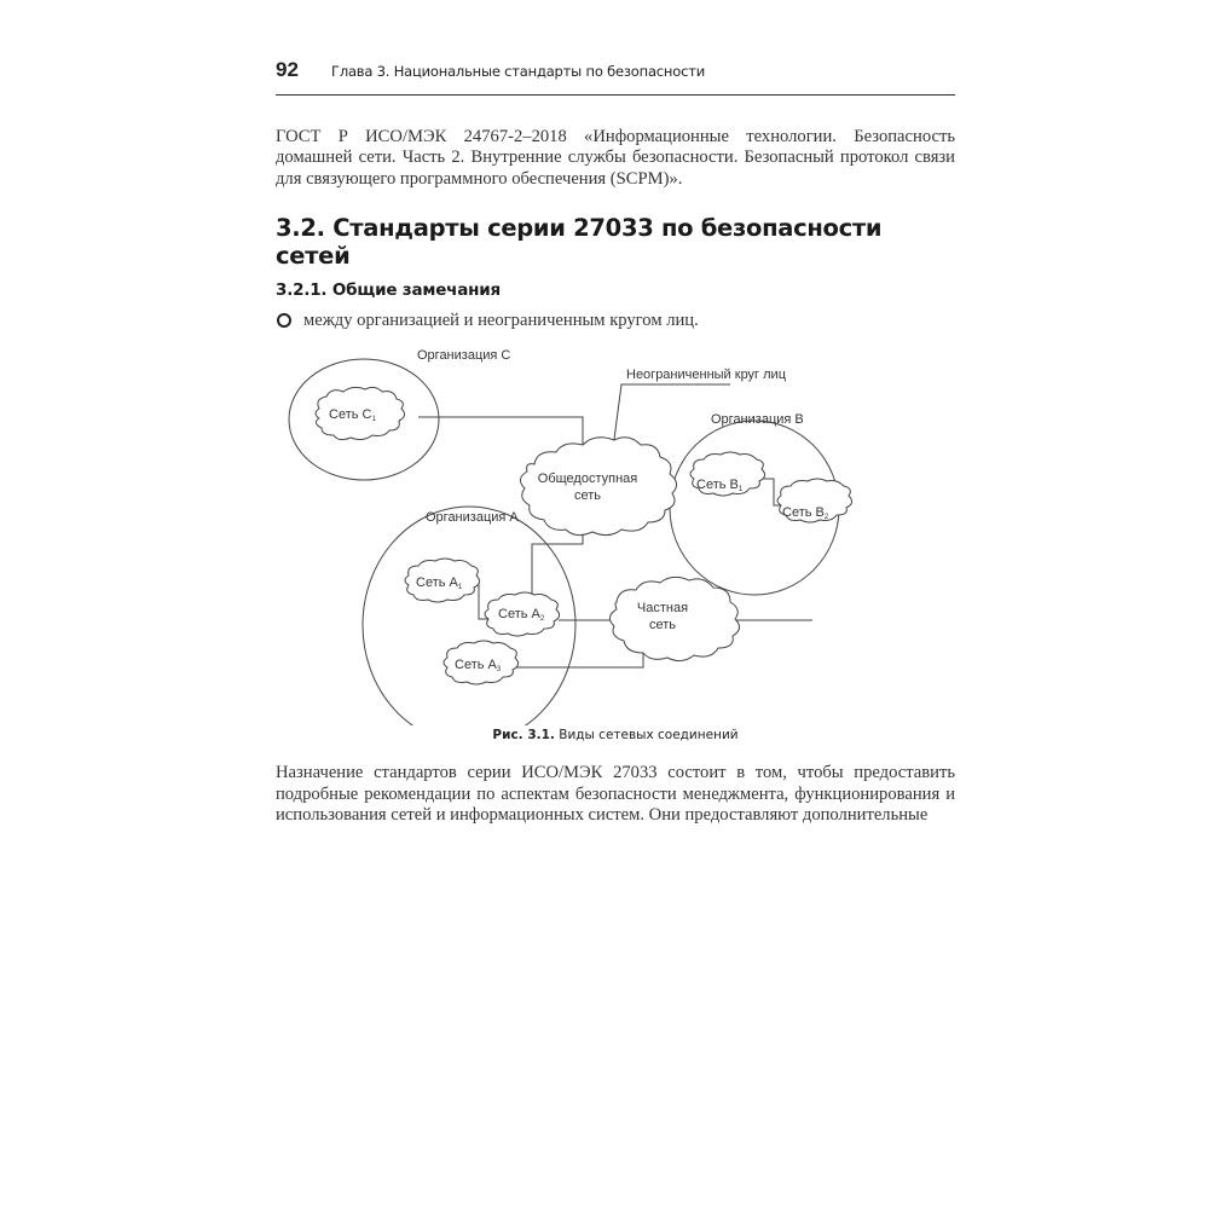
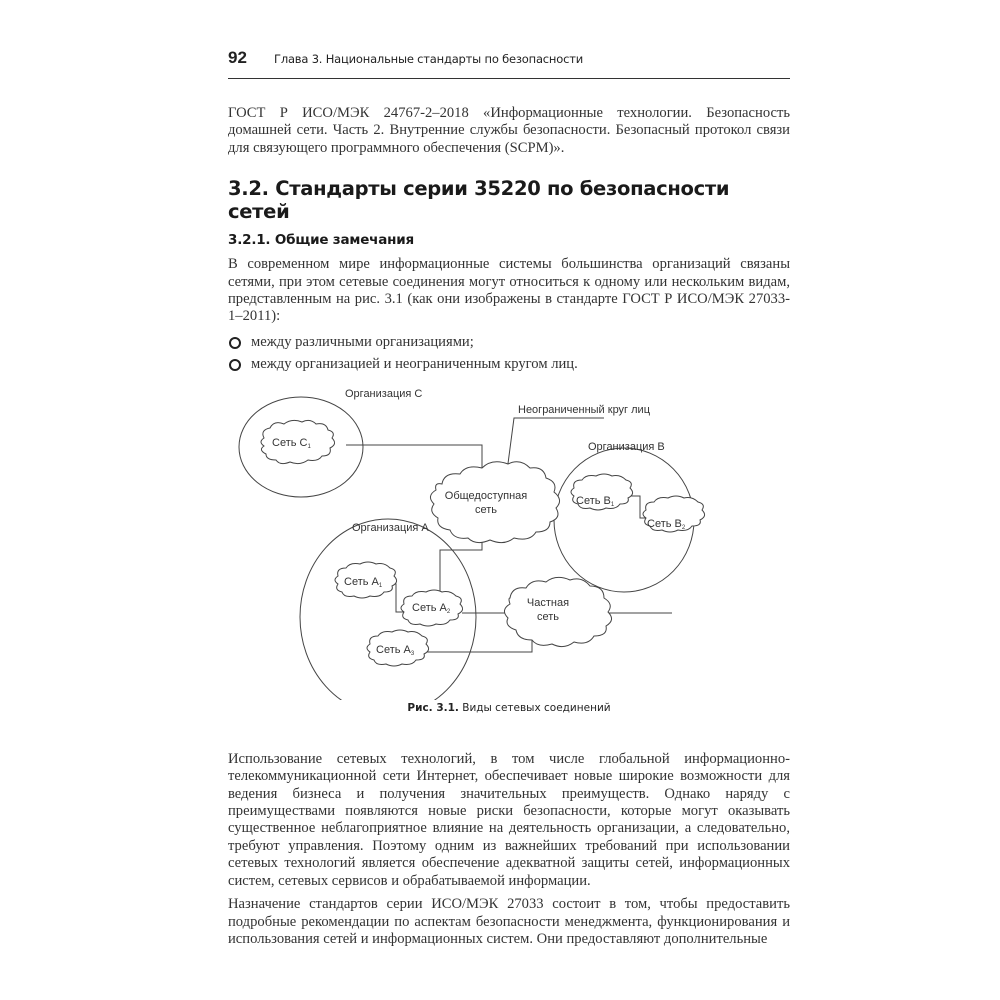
  92
  Глава 3. Национальные стандарты по безопасности
  ГОСТ Р ИСО/МЭК 24767-2–2018 «Информационные технологии. Безопасность домашней сети. Часть 2. Внутренние службы безопасности. Безопасный протокол связи для связующего программного обеспечения (SCPM)».
- 3.2. Стандарты серии 27033 по безопасности сетей
+ 3.2. Стандарты серии 35220 по безопасности сетей
  3.2.1. Общие замечания
+ В современном мире информационные системы большинства организаций связаны сетями, при этом сетевые соединения могут относиться к одному или нескольким видам, представленным на рис. 3.1 (как они изображены в стандарте ГОСТ Р ИСО/МЭК 27033-1–2011):
+ между различными организациями;
  между организацией и неограниченным кругом лиц.
  Организация С
  Неограниченный круг лиц
  Организация В
  Организация А
  Сеть C
  Общедоступная
  сеть
  Сеть B
  Сеть B
  Сеть A
  Сеть A
  Сеть A
  Частная
  сеть
  Рис. 3.1. Виды сетевых соединений
+ Использование сетевых технологий, в том числе глобальной информационно-телекоммуникационной сети Интернет, обеспечивает новые широкие возможности для ведения бизнеса и получения значительных преимуществ. Однако наряду с преимуществами появляются новые риски безопасности, которые могут оказывать существенное неблагоприятное влияние на деятельность организации, а следовательно, требуют управления. Поэтому одним из важнейших требований при использовании сетевых технологий является обеспечение адекватной защиты сетей, информационных систем, сетевых сервисов и обрабатываемой информации.
  Назначение стандартов серии ИСО/МЭК 27033 состоит в том, чтобы предоставить подробные рекомендации по аспектам безопасности менеджмента, функционирования и использования сетей и информационных систем. Они предоставляют дополнительные
